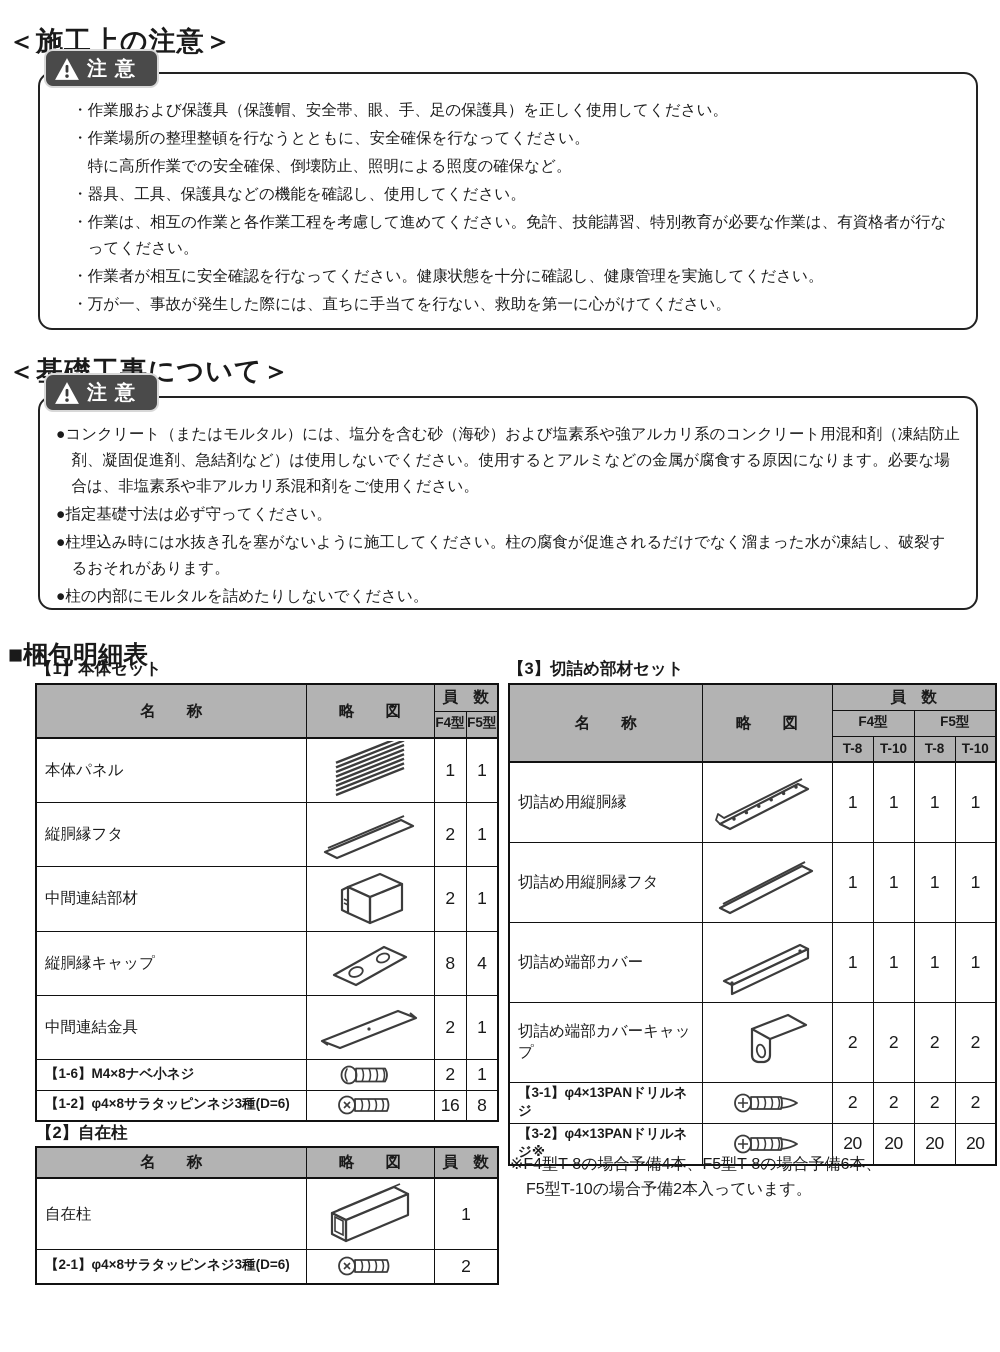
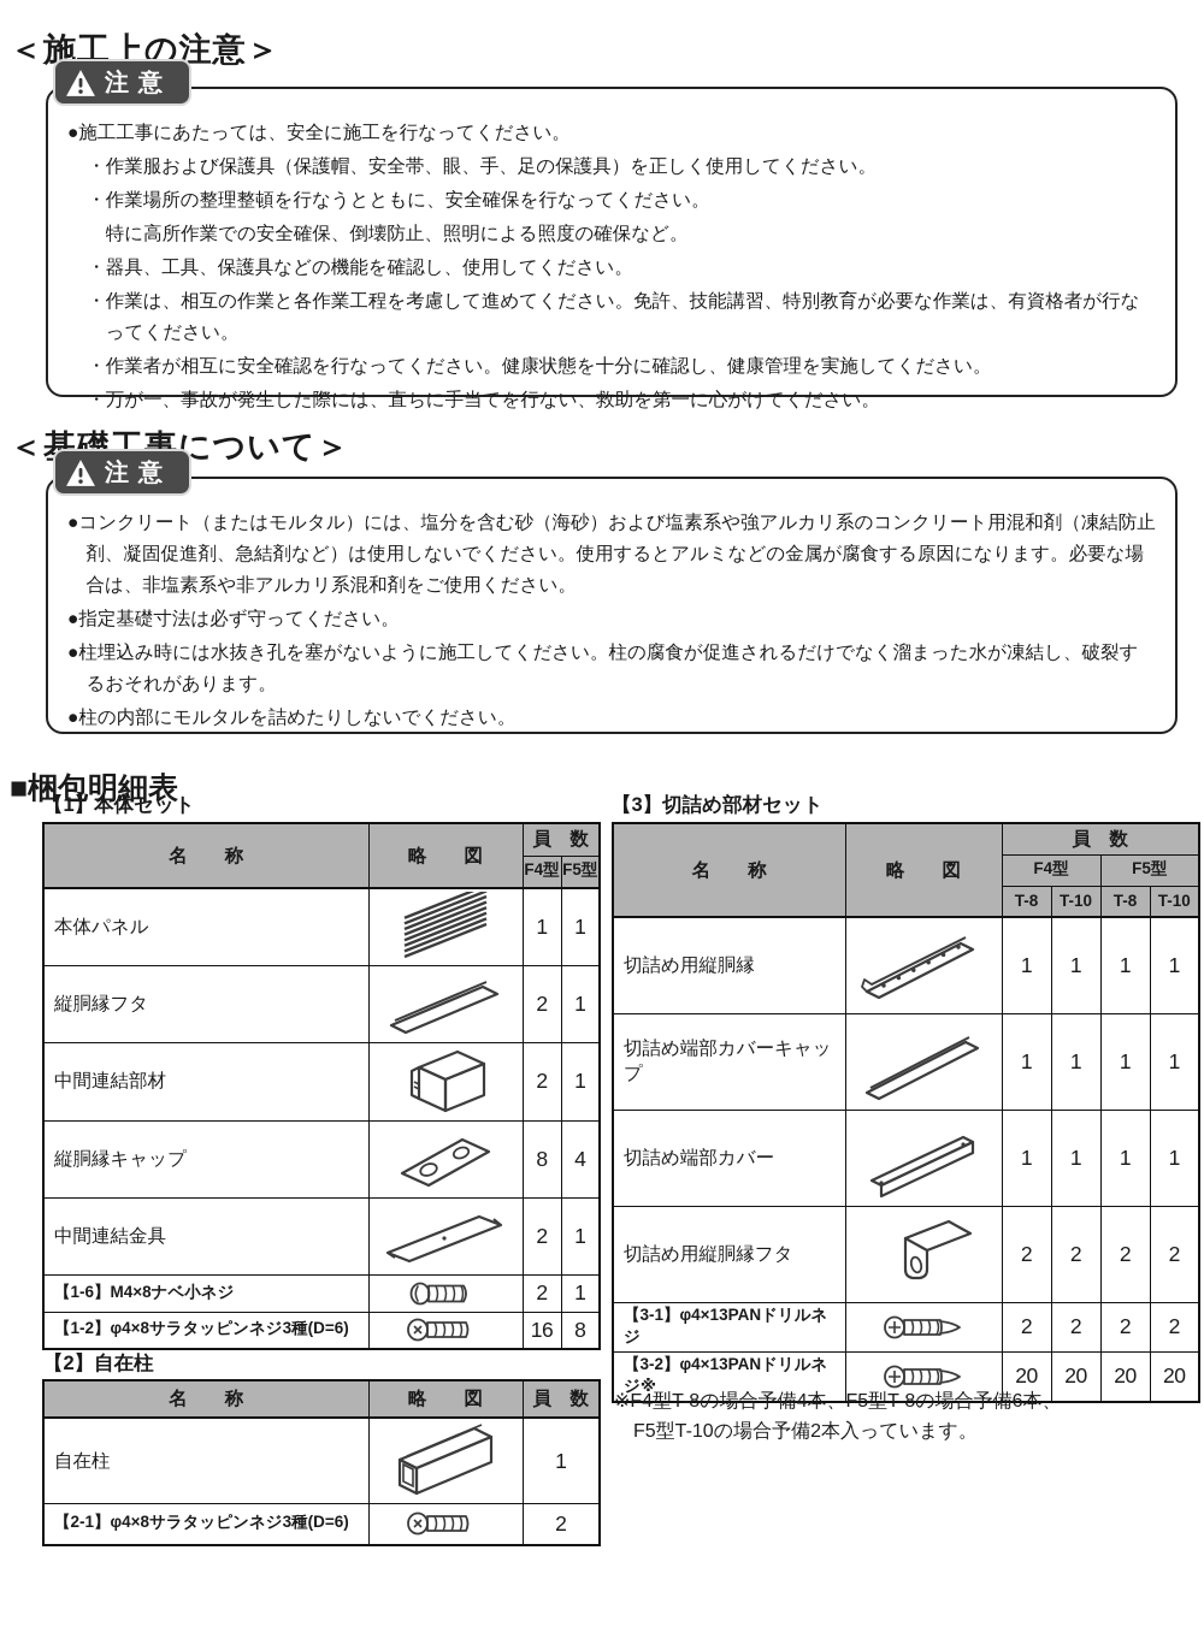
  ＜施工上の注意＞
  注意
+ ●施工工事にあたっては、安全に施工を行なってください。
  ・作業服および保護具（保護帽、安全帯、眼、手、足の保護具）を正しく使用してください。
  ・作業場所の整理整頓を行なうとともに、安全確保を行なってください。
  特に高所作業での安全確保、倒壊防止、照明による照度の確保など。
  ・器具、工具、保護具などの機能を確認し、使用してください。
  ・作業は、相互の作業と各作業工程を考慮して進めてください。免許、技能講習、特別教育が必要な作業は、有資格者が行なってください。
  ・作業者が相互に安全確認を行なってください。健康状態を十分に確認し、健康管理を実施してください。
  ・万が一、事故が発生した際には、直ちに手当てを行ない、救助を第一に心がけてください。
  ＜基礎工事について＞
  注意
  ●コンクリート（またはモルタル）には、塩分を含む砂（海砂）および塩素系や強アルカリ系のコンクリート用混和剤（凍結防止剤、凝固促進剤、急結剤など）は使用しないでください。使用するとアルミなどの金属が腐食する原因になります。必要な場合は、非塩素系や非アルカリ系混和剤をご使用ください。
  ●指定基礎寸法は必ず守ってください。
  ●柱埋込み時には水抜き孔を塞がないように施工してください。柱の腐食が促進されるだけでなく溜まった水が凍結し、破裂するおそれがあります。
  ●柱の内部にモルタルを詰めたりしないでください。
  ■梱包明細表
  【1】本体セット
  名 称	略 図	員 数
  F4型	F5型
  本体パネル		1	1
  縦胴縁フタ		2	1
  中間連結部材		2	1
  縦胴縁キャップ		8	4
  中間連結金具		2	1
  【1-6】M4×8ナベ小ネジ		2	1
  【1-2】φ4×8サラタッピンネジ3種(D=6)		16	8
  【2】自在柱
  名 称	略 図	員 数
  自在柱		1
  【2-1】φ4×8サラタッピンネジ3種(D=6)		2
  【3】切詰め部材セット
  名 称	略 図	員 数
  F4型	F5型
  T-8	T-10	T-8	T-10
  切詰め用縦胴縁		1	1	1	1
- 切詰め用縦胴縁フタ		1	1	1	1
+ 切詰め端部カバーキャップ		1	1	1	1
  切詰め端部カバー		1	1	1	1
- 切詰め端部カバーキャップ		2	2	2	2
+ 切詰め用縦胴縁フタ		2	2	2	2
  【3-1】φ4×13PANドリルネジ		2	2	2	2
  【3-2】φ4×13PANドリルネジ※		20	20	20	20
  ※F4型T-8の場合予備4本、F5型T-8の場合予備6本、
  F5型T-10の場合予備2本入っています。
